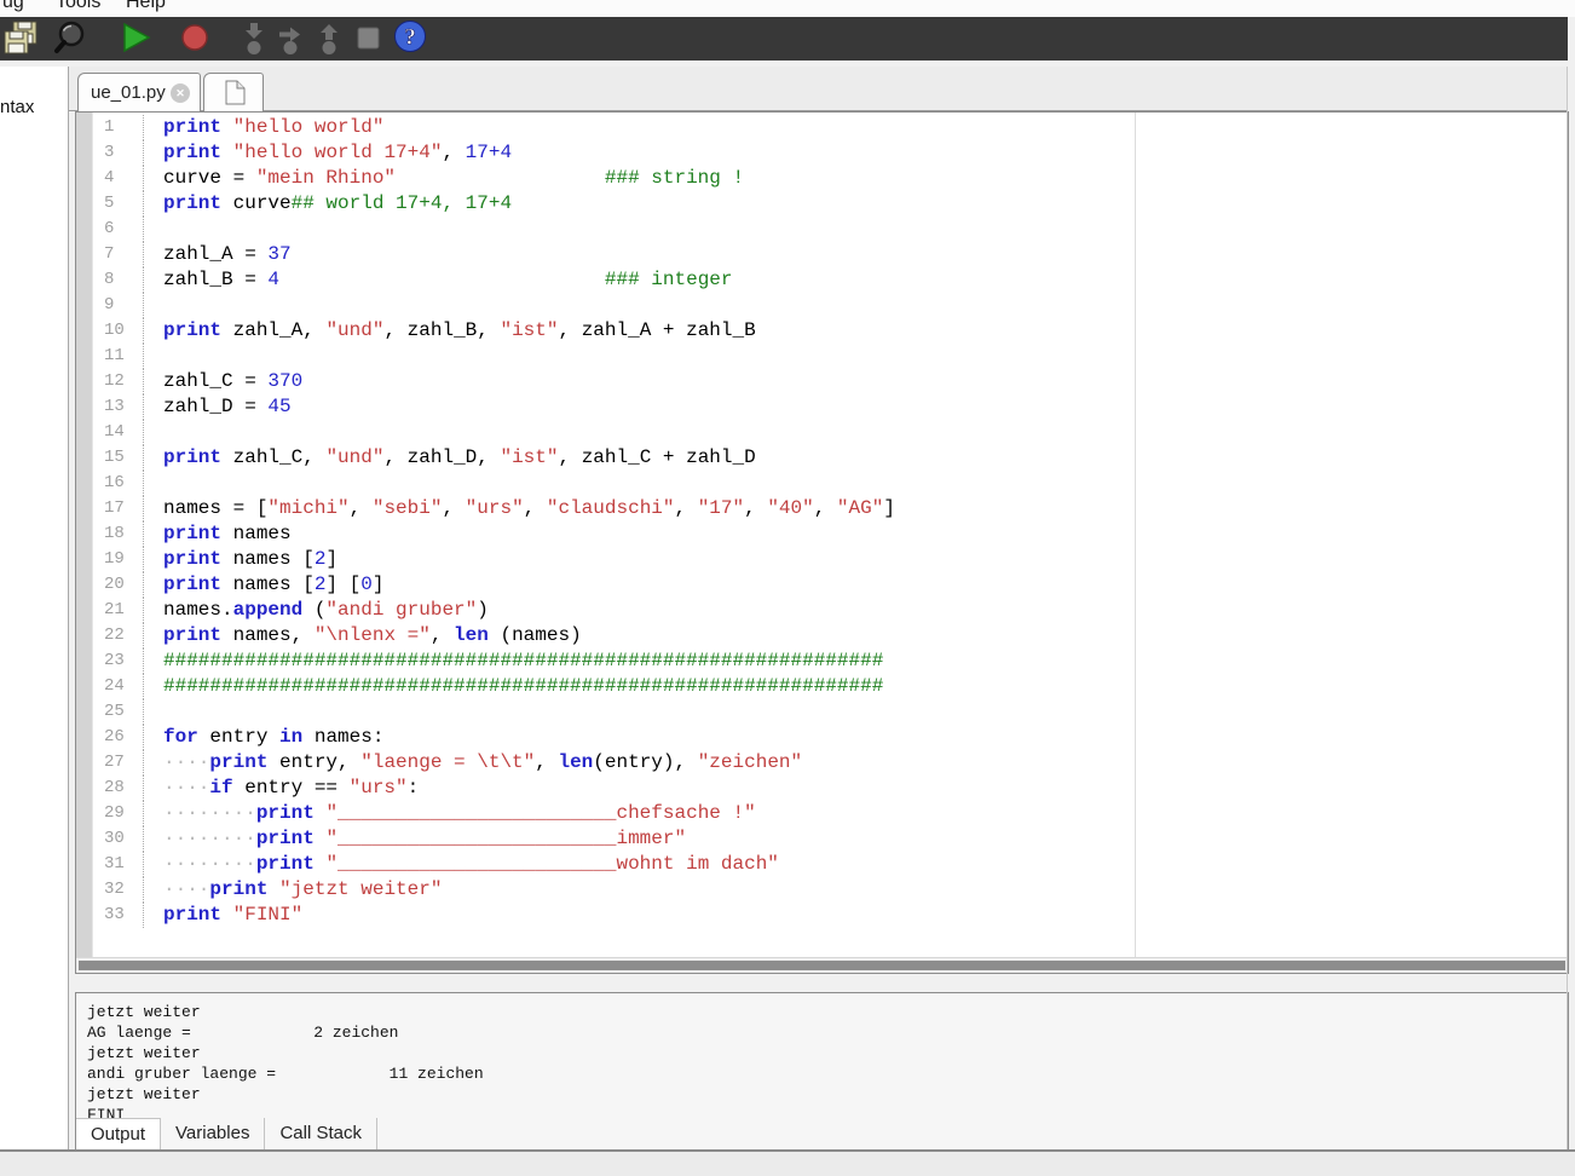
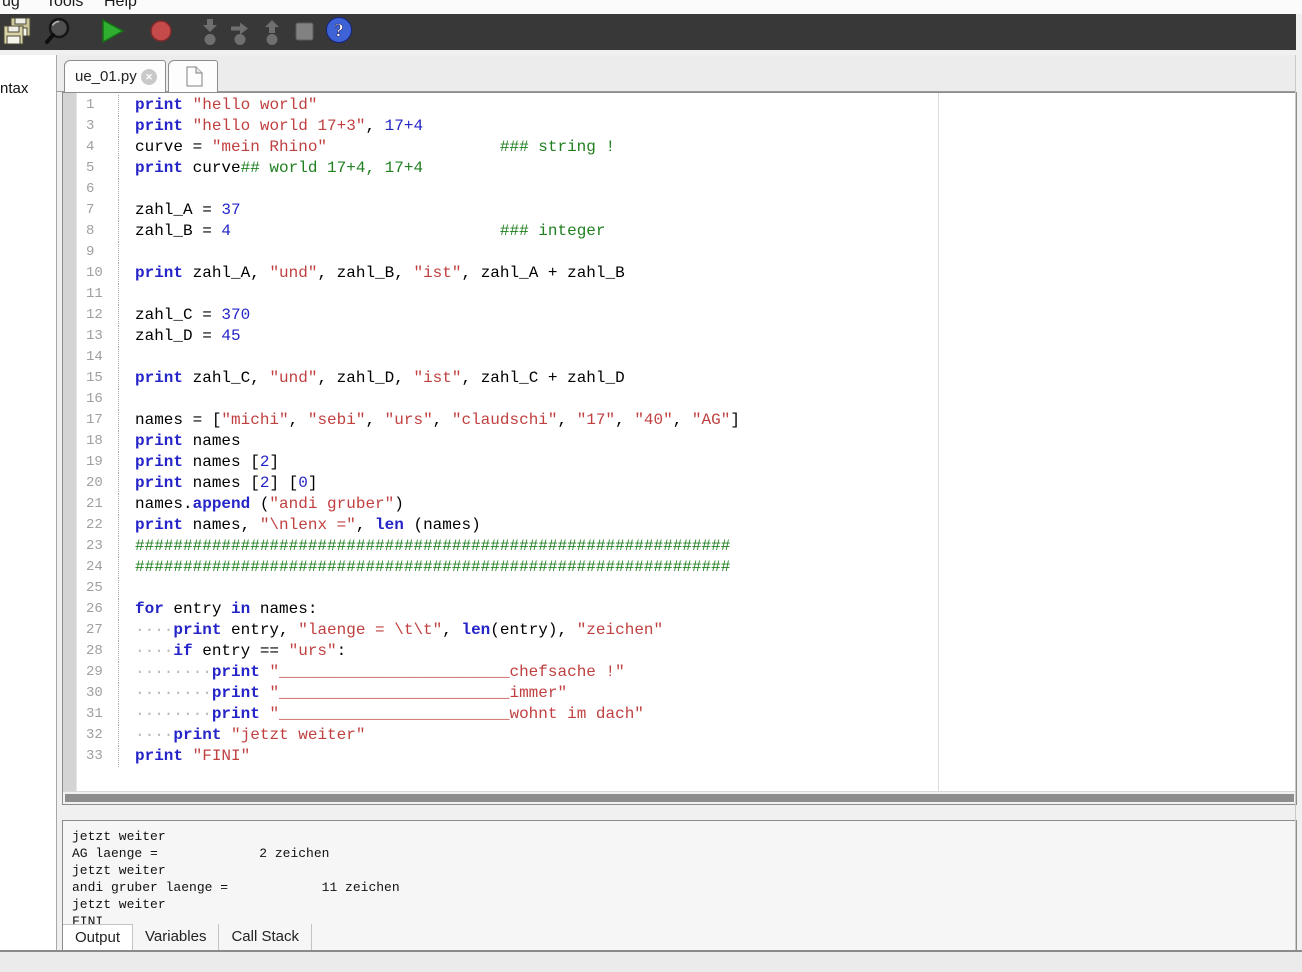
  ug
  Tools
  Help
  ?
  ntax
  ue_01.py
  ✕
  1
  print "hello world"
  3
- print "hello world 17+4", 17+4
+ print "hello world 17+3", 17+4
  4
  curve = "mein Rhino" ### string !
  5
  print curve## world 17+4, 17+4
  6
  7
  zahl_A = 37
  8
  zahl_B = 4 ### integer
  9
  10
  print zahl_A, "und", zahl_B, "ist", zahl_A + zahl_B
  11
  12
  zahl_C = 370
  13
  zahl_D = 45
  14
  15
  print zahl_C, "und", zahl_D, "ist", zahl_C + zahl_D
  16
  17
  names = ["michi", "sebi", "urs", "claudschi", "17", "40", "AG"]
  18
  print names
  19
  print names [2]
  20
  print names [2] [0]
  21
  names.append ("andi gruber")
  22
  print names, "\nlenx =", len (names)
  23
  ##############################################################
  24
  ##############################################################
  25
  26
  for entry in names:
  27
  ····print entry, "laenge = \t\t", len(entry), "zeichen"
  28
  ····if entry == "urs":
  29
  ········print "________________________chefsache !"
  30
  ········print "________________________immer"
  31
  ········print "________________________wohnt im dach"
  32
  ····print "jetzt weiter"
  33
  print "FINI"
  jetzt weiter
  AG laenge = 2 zeichen
  jetzt weiter
  andi gruber laenge = 11 zeichen
  jetzt weiter
  FINI
  Output
  Variables
  Call Stack
